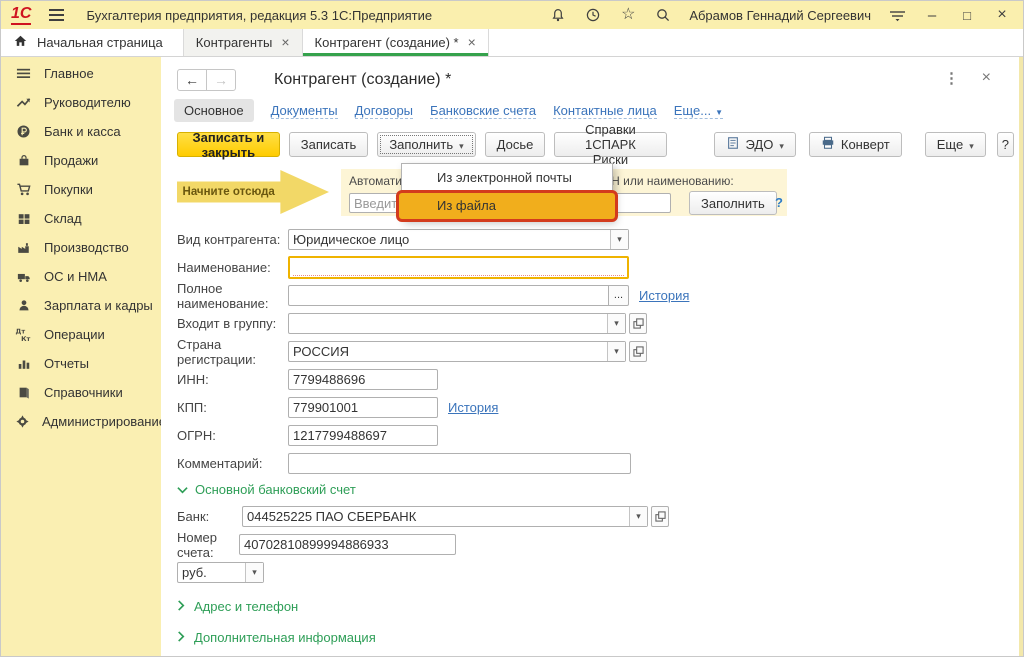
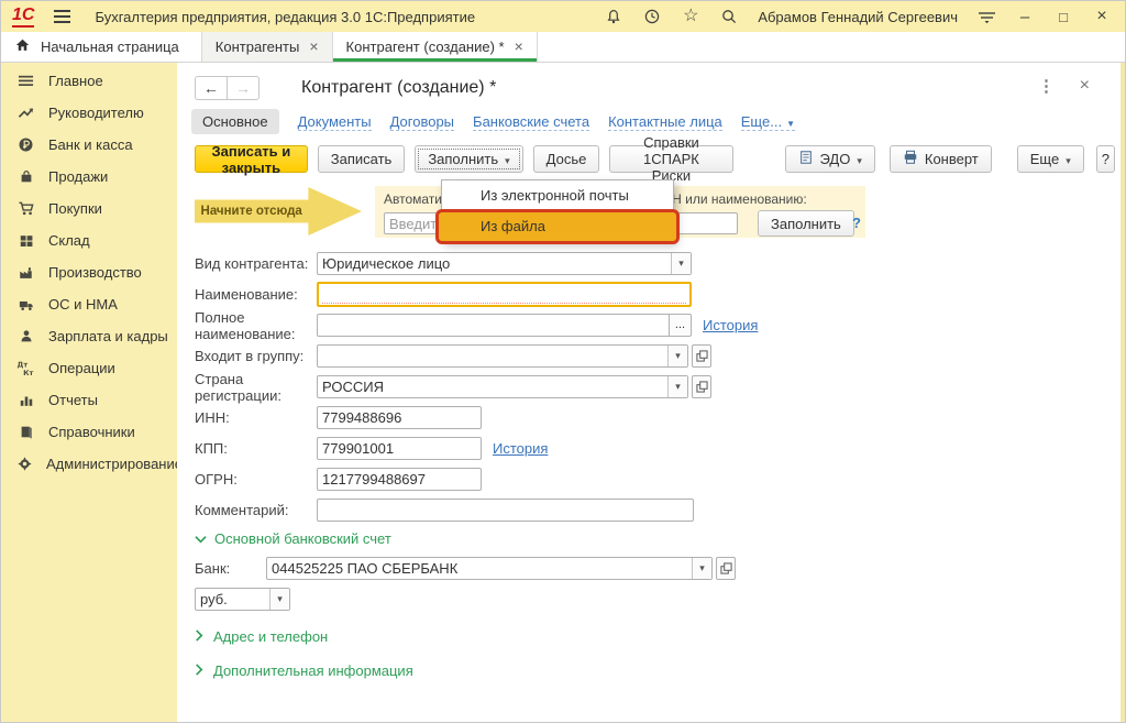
  1С
- Бухгалтерия предприятия, редакция 5.3 1С:Предприятие
+ Бухгалтерия предприятия, редакция 3.0 1С:Предприятие
  Абрамов Геннадий Сергеевич
  Начальная страница
  Контрагенты
  Контрагент (создание) *
  Главное
  Руководителю
  Банк и касса
  Продажи
  Покупки
  Склад
  Производство
  ОС и НМА
  Зарплата и кадры
  Дт
  Кт
  Операции
  Отчеты
  Справочники
  Администрировани
  ←
  →
  Контрагент (создание) *
  Основное
  Документы
  Договоры
  Банковские счета
  Контактные лица
  Еще...
  Записать и закрыть
  Записать
  Заполнить
  Досье
  Справки 1СПАРК Риски
  ЭДО
  Конверт
  Еще
  ?
  Начните отсюда
  Заполнить
  ?
  Из электронной почты
  Из файла
  Вид контрагента:
  Юридическое лицо
  Наименование:
  Полное наименование:
  История
  Входит в группу:
  Страна регистрации:
  РОССИЯ
  ИНН:
  7799488696
  КПП:
  779901001
  История
  ОГРН:
  1217799488697
  Комментарий:
  Основной банковский счет
  Банк:
  044525225 ПАО СБЕРБАНК
- Номер счета:
- 40702810899994886933
  руб.
  Адрес и телефон
  Дополнительная информация
